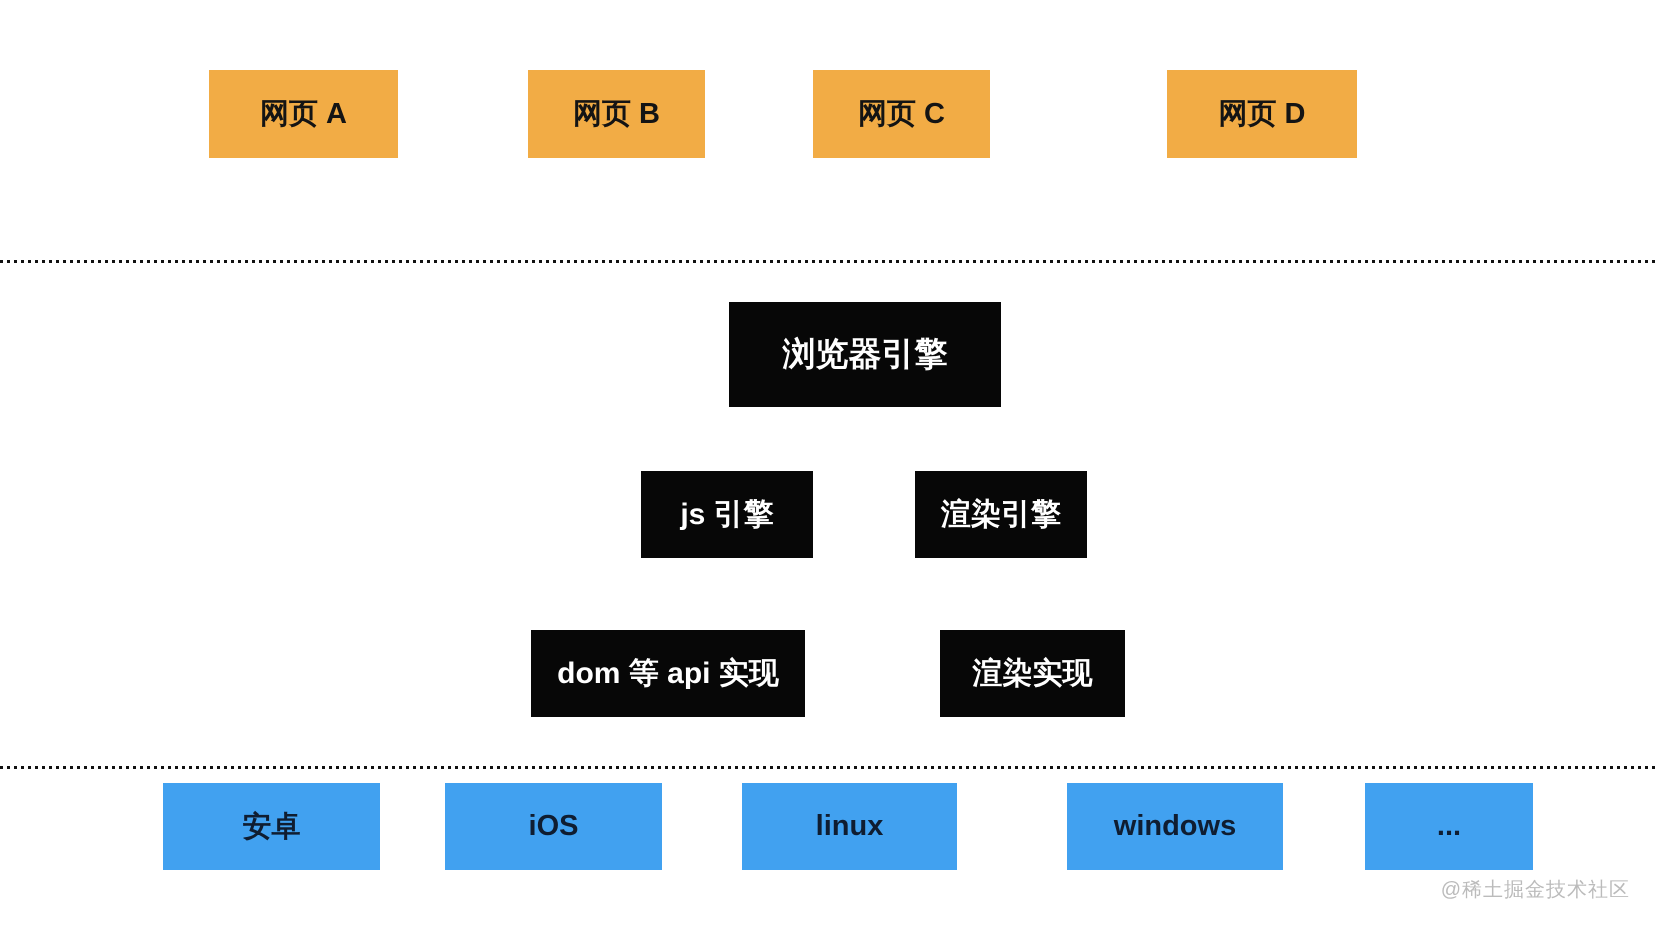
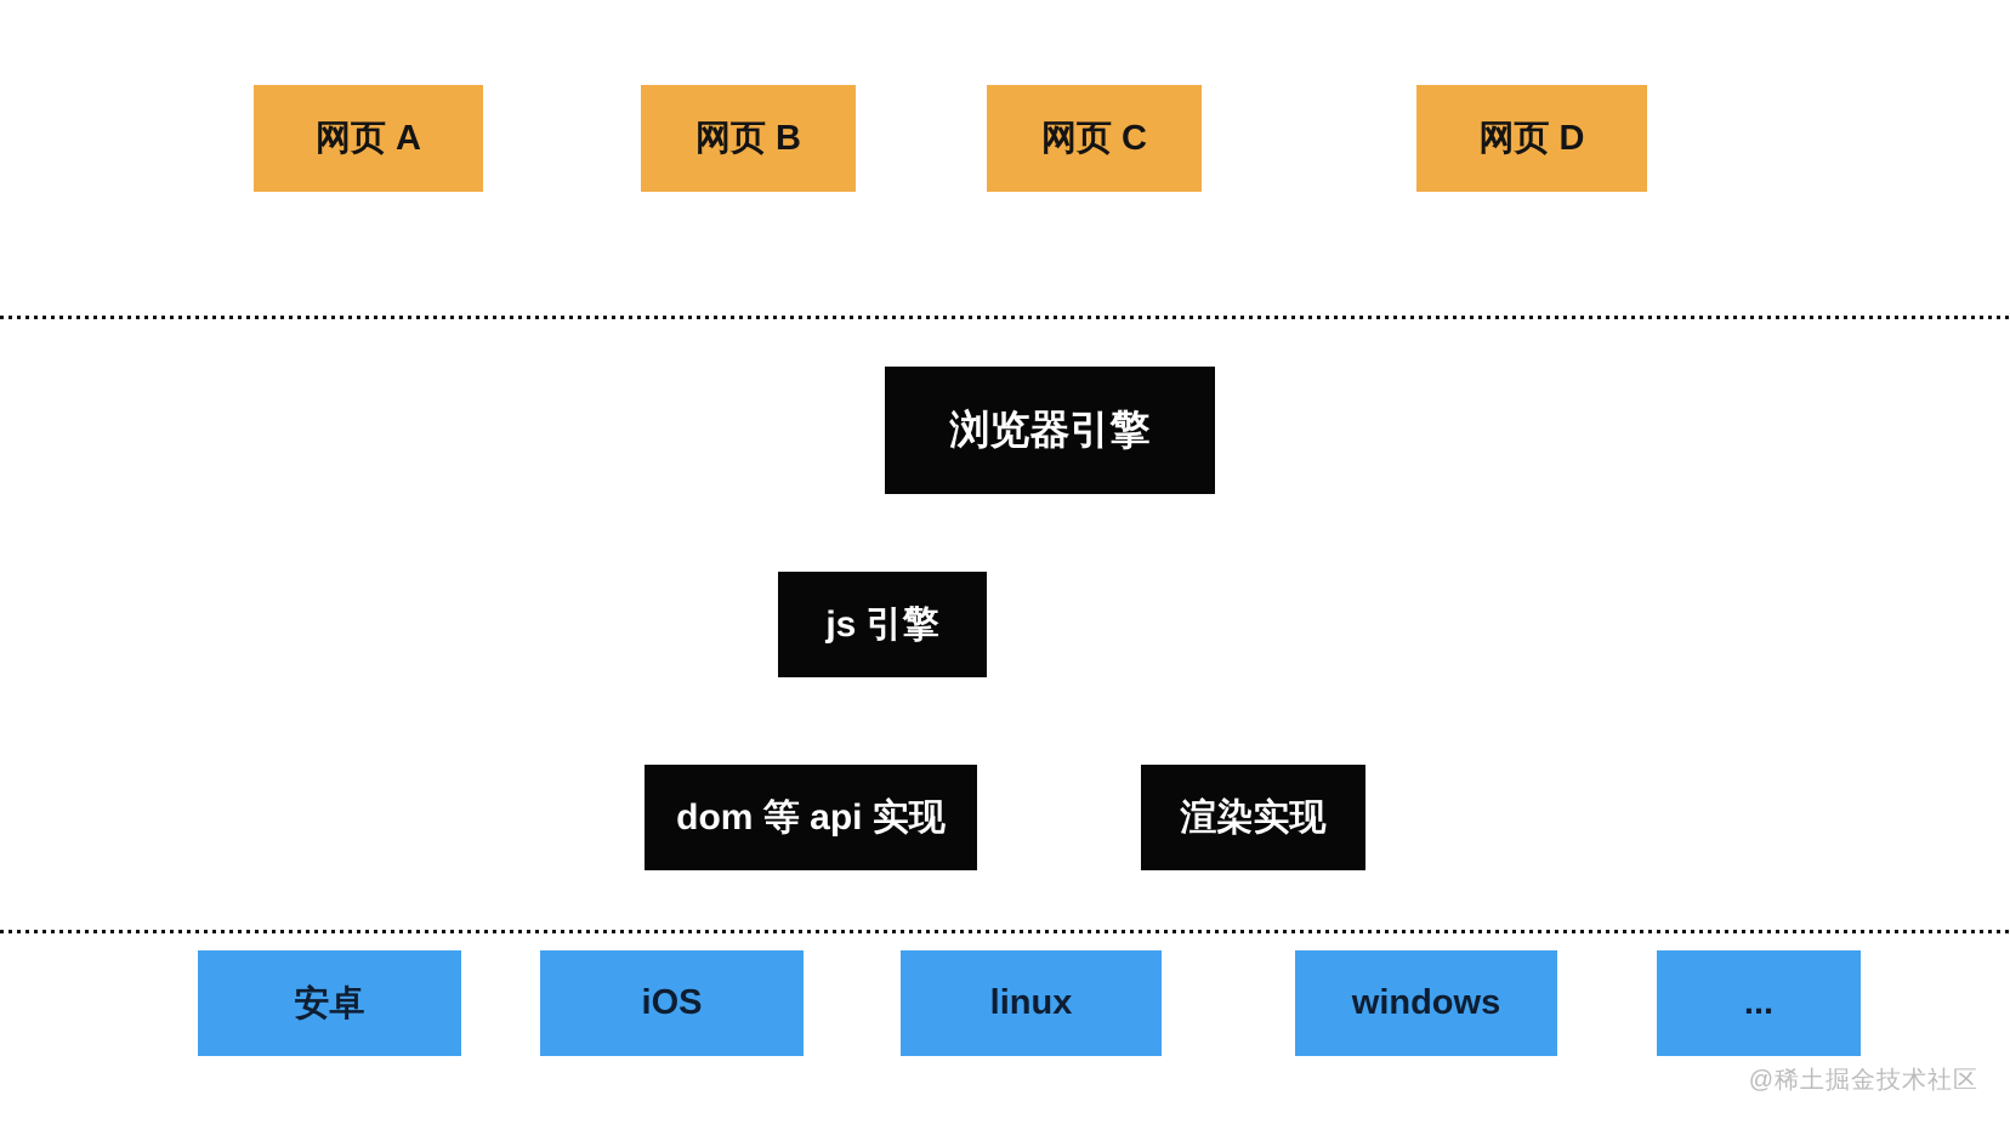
  网页 A
  网页 B
  网页 C
  网页 D
  浏览器引擎
  js 引擎
- 渲染引擎
  dom 等 api 实现
  渲染实现
  安卓
  iOS
  linux
  windows
  ...
  @稀土掘金技术社区
